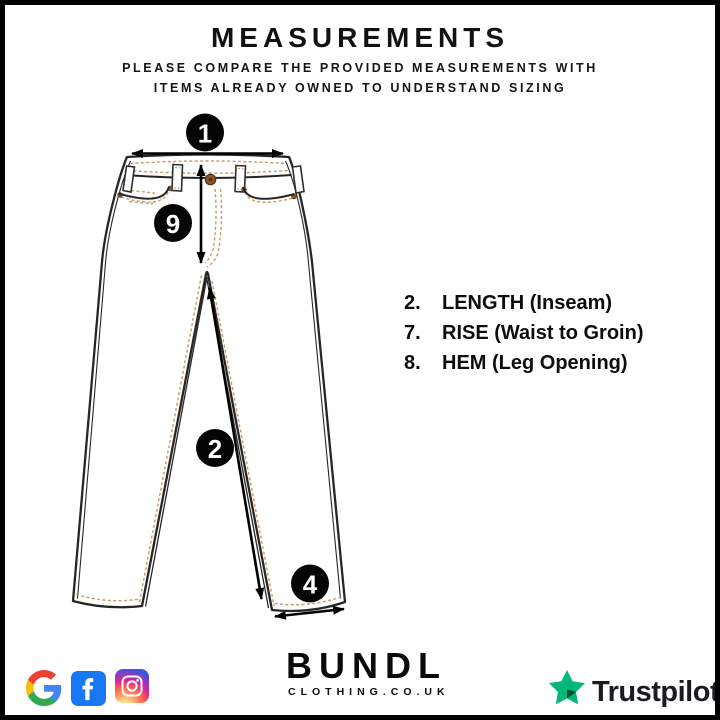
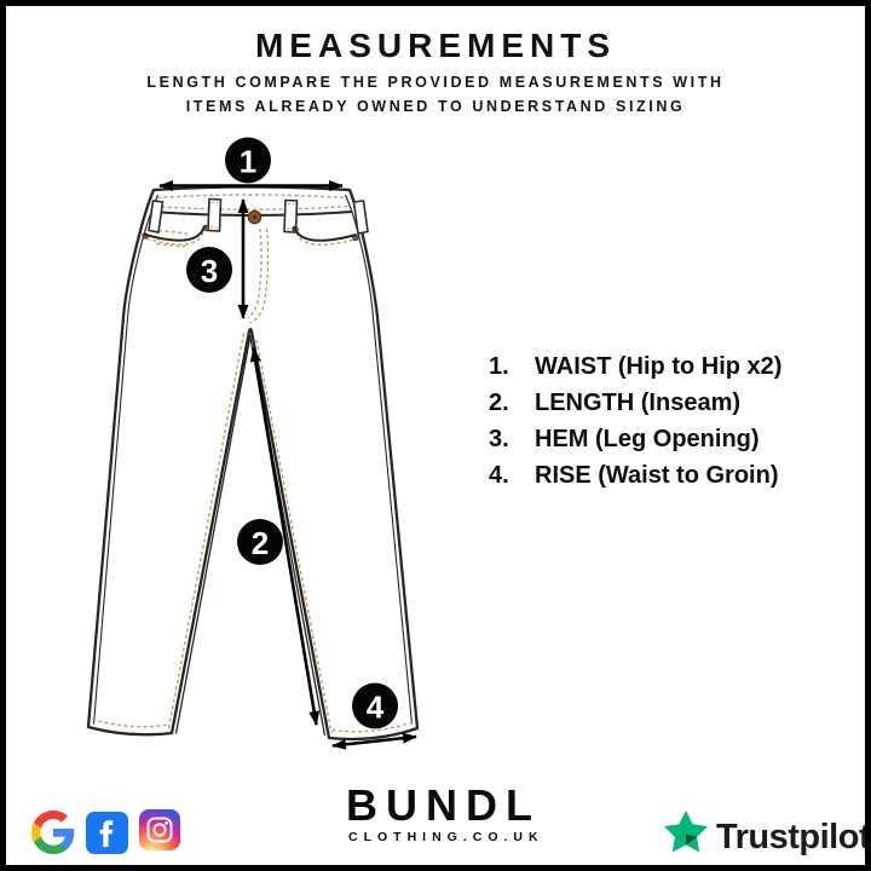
  MEASUREMENTS
- PLEASE COMPARE THE PROVIDED MEASUREMENTS WITH
+ LENGTH COMPARE THE PROVIDED MEASUREMENTS WITH
  ITEMS ALREADY OWNED TO UNDERSTAND SIZING
  1
- 9
+ 3
  2
  4
+ 1.
+ WAIST (Hip to Hip x2)
  2.
  LENGTH (Inseam)
- 7.
+ 3.
- RISE (Waist to Groin)
+ HEM (Leg Opening)
- 8.
+ 4.
- HEM (Leg Opening)
+ RISE (Waist to Groin)
  BUNDL
  CLOTHING.CO.UK
  Trustpilot
